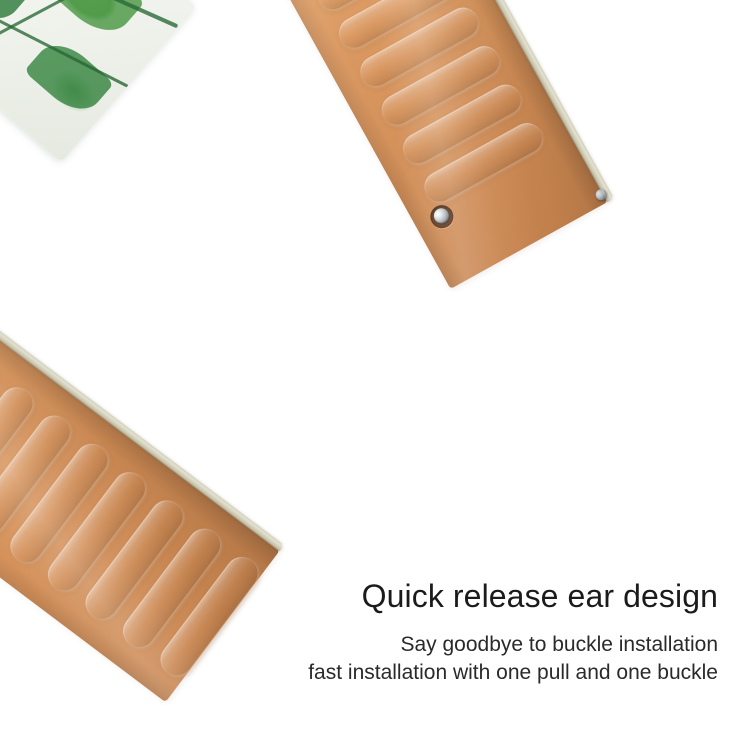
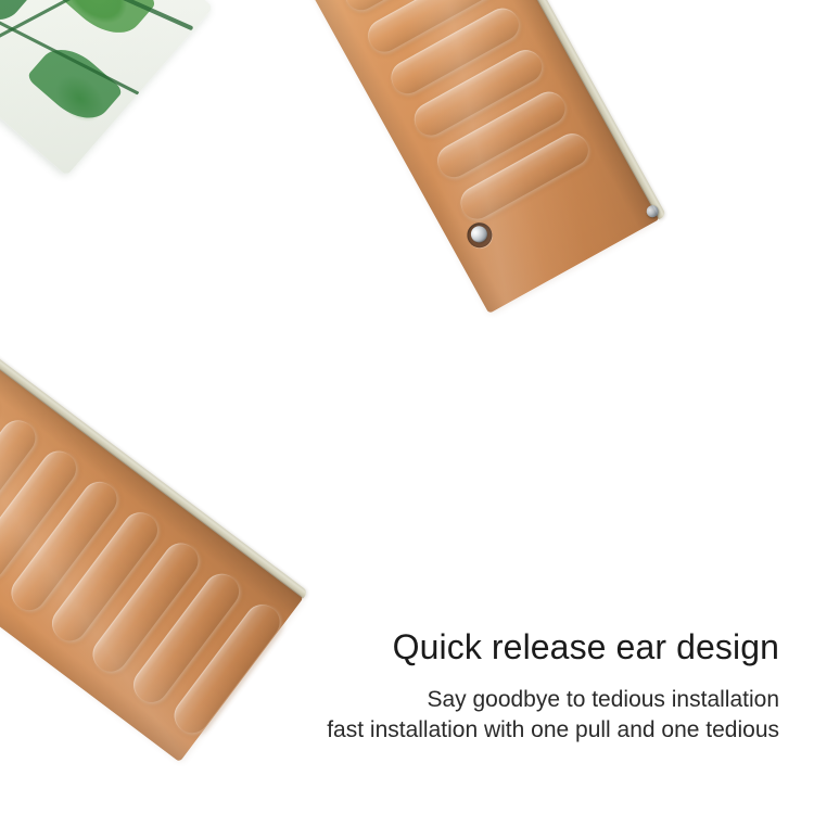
  Quick release ear design
- Say goodbye to buckle installation
+ Say goodbye to tedious installation
- fast installation with one pull and one buckle
+ fast installation with one pull and one tedious
